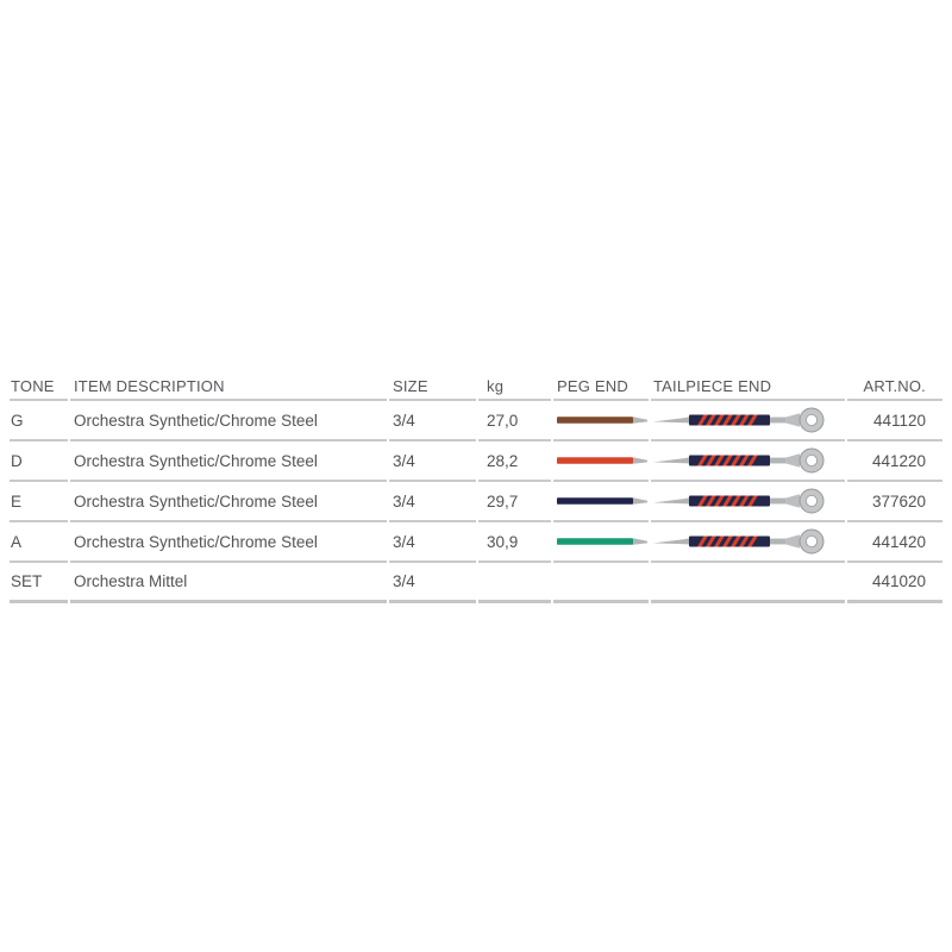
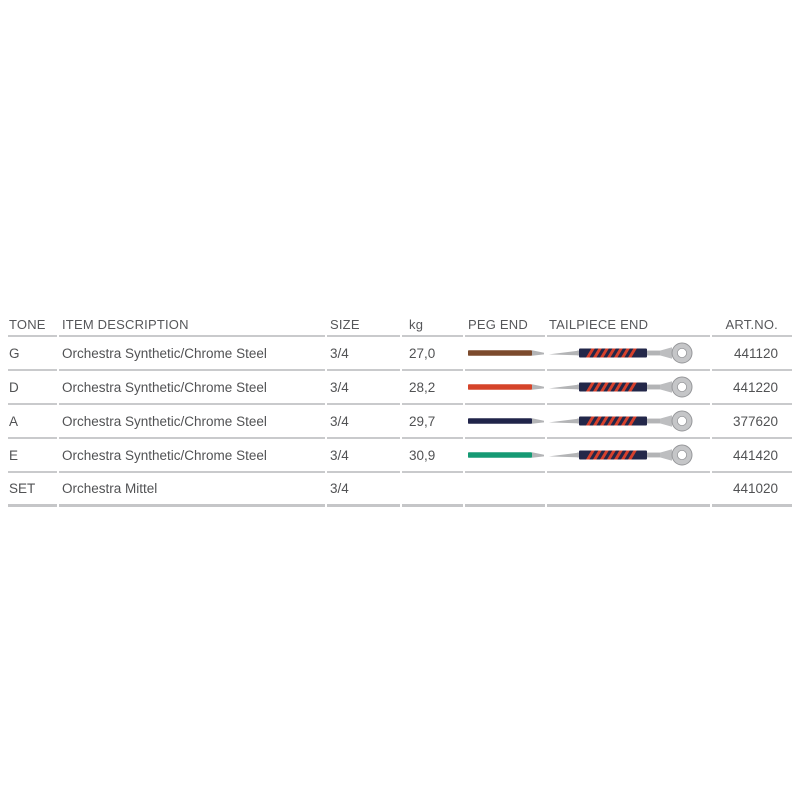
  TONE
  ITEM DESCRIPTION
  SIZE
  kg
  PEG END
  TAILPIECE END
  ART.NO.
  G
  Orchestra Synthetic/Chrome Steel
  3/4
  27,0
  441120
  D
  Orchestra Synthetic/Chrome Steel
  3/4
  28,2
  441220
- E
+ A
  Orchestra Synthetic/Chrome Steel
  3/4
  29,7
  377620
- A
+ E
  Orchestra Synthetic/Chrome Steel
  3/4
  30,9
  441420
  SET
  Orchestra Mittel
  3/4
  441020
